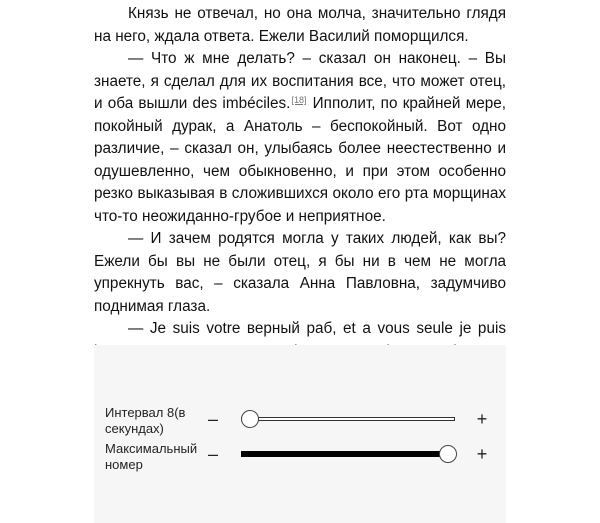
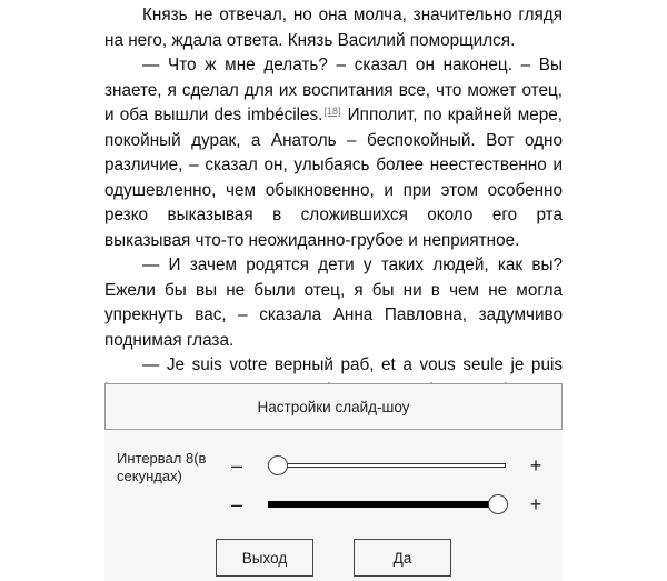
- Князь не отвечал, но она молча, значительно глядя на него, ждала ответа. Ежели Василий поморщился.
+ Князь не отвечал, но она молча, значительно глядя на него, ждала ответа. Князь Василий поморщился.
- — Что ж мне делать? – сказал он наконец. – Вы знаете, я сделал для их воспитания все, что может отец, и оба вы­шли des imbéciles.[18] Ипполит, по крайней мере, покойный дурак, а Анатоль – беспокойный. Вот одно различие, – ска­зал он, улыбаясь более неестественно и одушевленно, чем обыкновенно, и при этом особенно резко выказывая в сло­жившихся около его рта морщинах что-то неожиданно-гру­бое и неприятное.
+ — Что ж мне делать? – сказал он наконец. – Вы знаете, я сделал для их воспитания все, что может отец, и оба вы­шли des imbéciles.[18] Ипполит, по крайней мере, покойный дурак, а Анатоль – беспокойный. Вот одно различие, – ска­зал он, улыбаясь более неестественно и одушевленно, чем обыкновенно, и при этом особенно резко выказывая в сло­жившихся около его рта выказывая что-то неожиданно-гру­бое и неприятное.
- — И зачем родятся могла у таких людей, как вы? Ежели бы вы не были отец, я бы ни в чем не могла упрекнуть вас, – сказала Анна Павловна, задумчиво поднимая глаза.
+ — И зачем родятся дети у таких людей, как вы? Ежели бы вы не были отец, я бы ни в чем не могла упрекнуть вас, – сказала Анна Павловна, задумчиво поднимая глаза.
+ Настройки слайд-шоу
  Интервал 8(в секундах)
  –
  +
- Максимальный номер
  –
  +
+ Выход
+ Да
